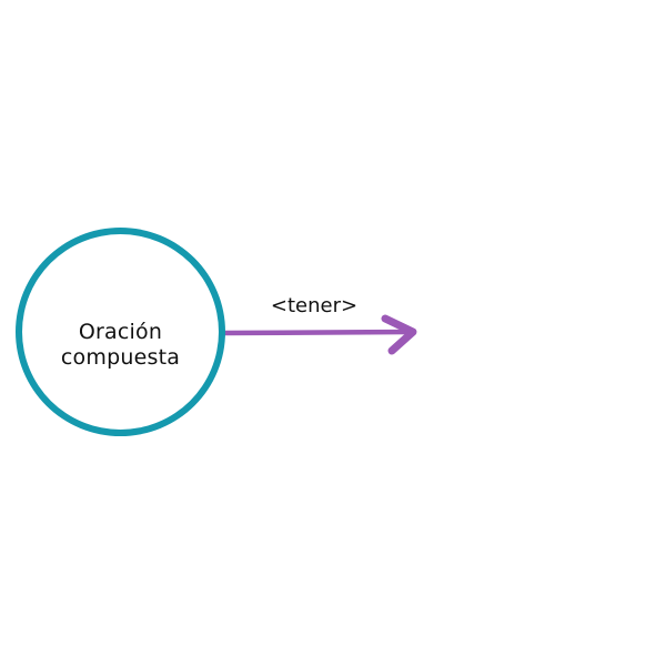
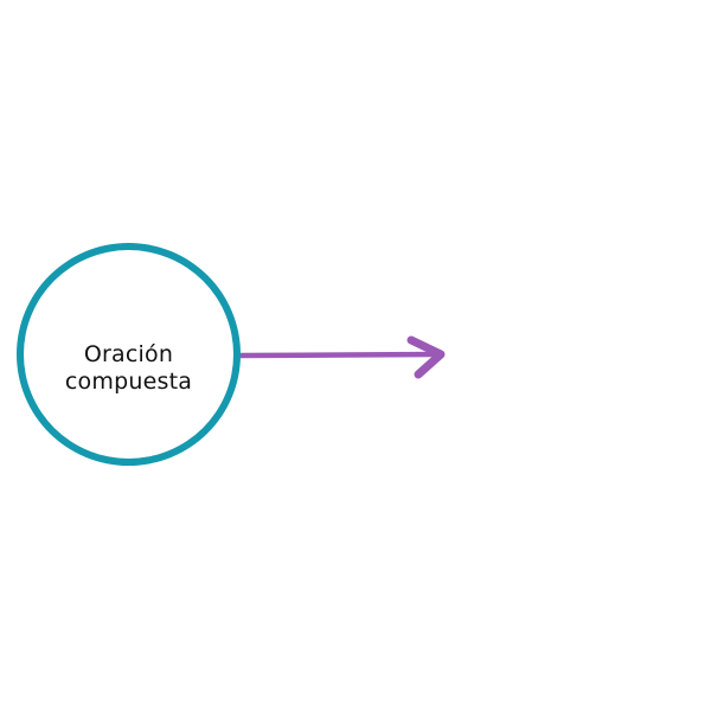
  Oración compuesta
- <tener>
